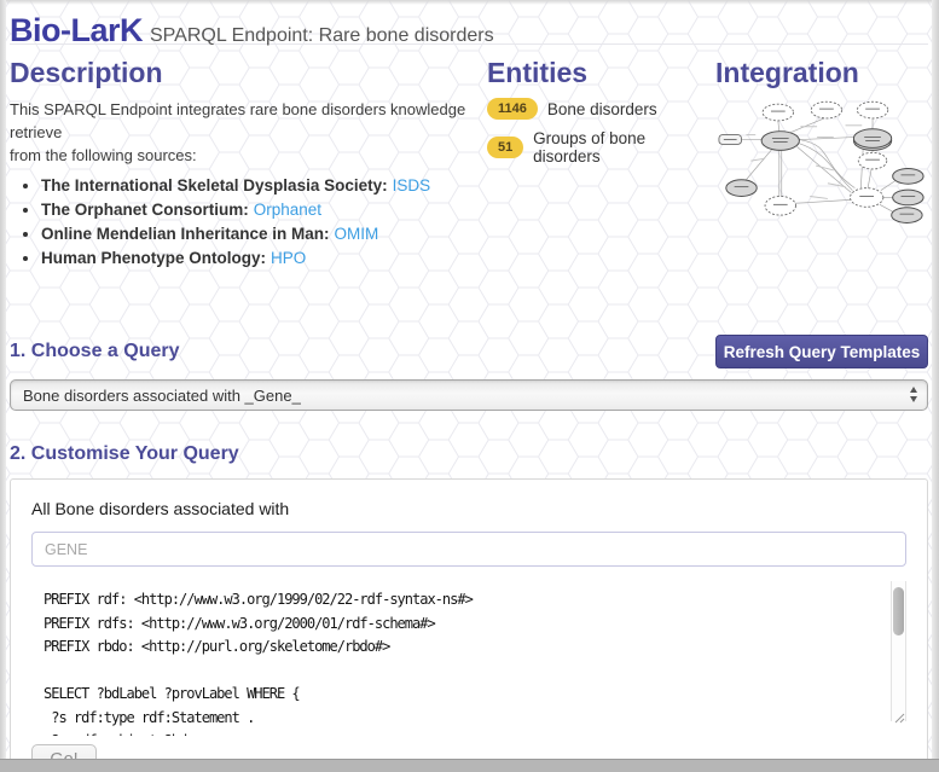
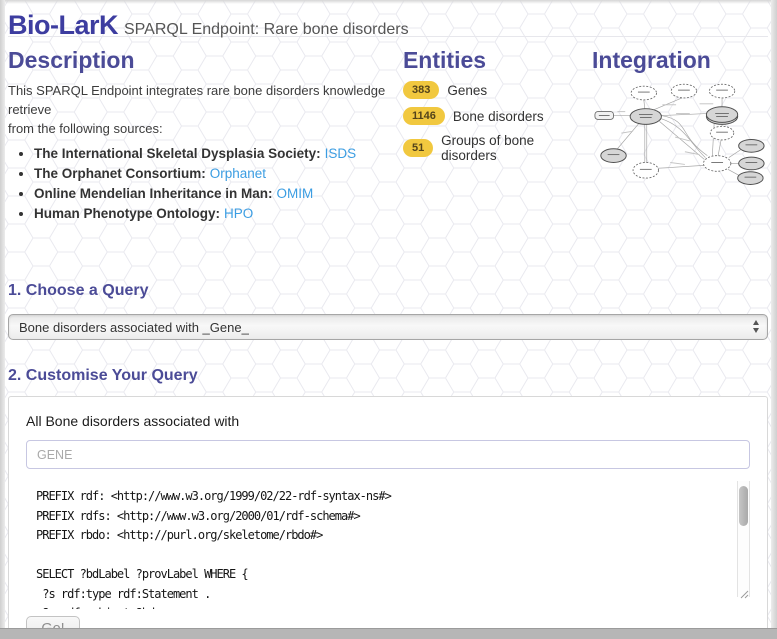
  Bio-LarK
  SPARQL Endpoint: Rare bone disorders
  Description
  This SPARQL Endpoint integrates rare bone disorders knowledge retrieve
  from the following sources:
  The International Skeletal Dysplasia Society: ISDS
  The Orphanet Consortium: Orphanet
  Online Mendelian Inheritance in Man: OMIM
  Human Phenotype Ontology: HPO
  Entities
+ 383
+ Genes
  1146
  Bone disorders
  51
  Groups of bone disorders
  Integration
  1. Choose a Query
- Refresh Query Templates
  Bone disorders associated with _Gene_
  2. Customise Your Query
  All Bone disorders associated with
  GENE
  PREFIX rdf: <http://www.w3.org/1999/02/22-rdf-syntax-ns#>
  PREFIX rdfs: <http://www.w3.org/2000/01/rdf-schema#>
  PREFIX rbdo: <http://purl.org/skeletome/rbdo#>
  SELECT ?bdLabel ?provLabel WHERE {
  ?s rdf:type rdf:Statement .
